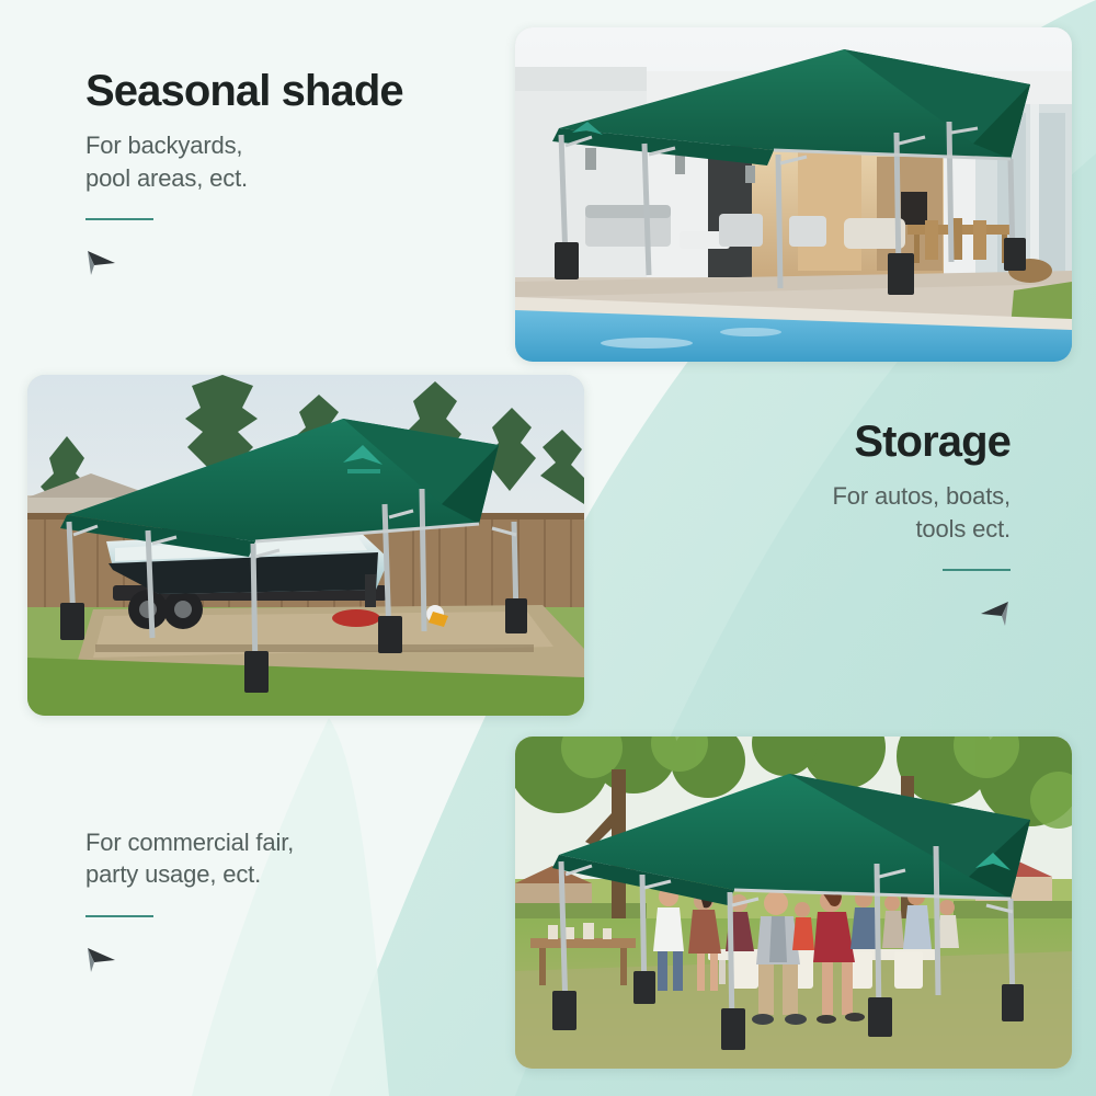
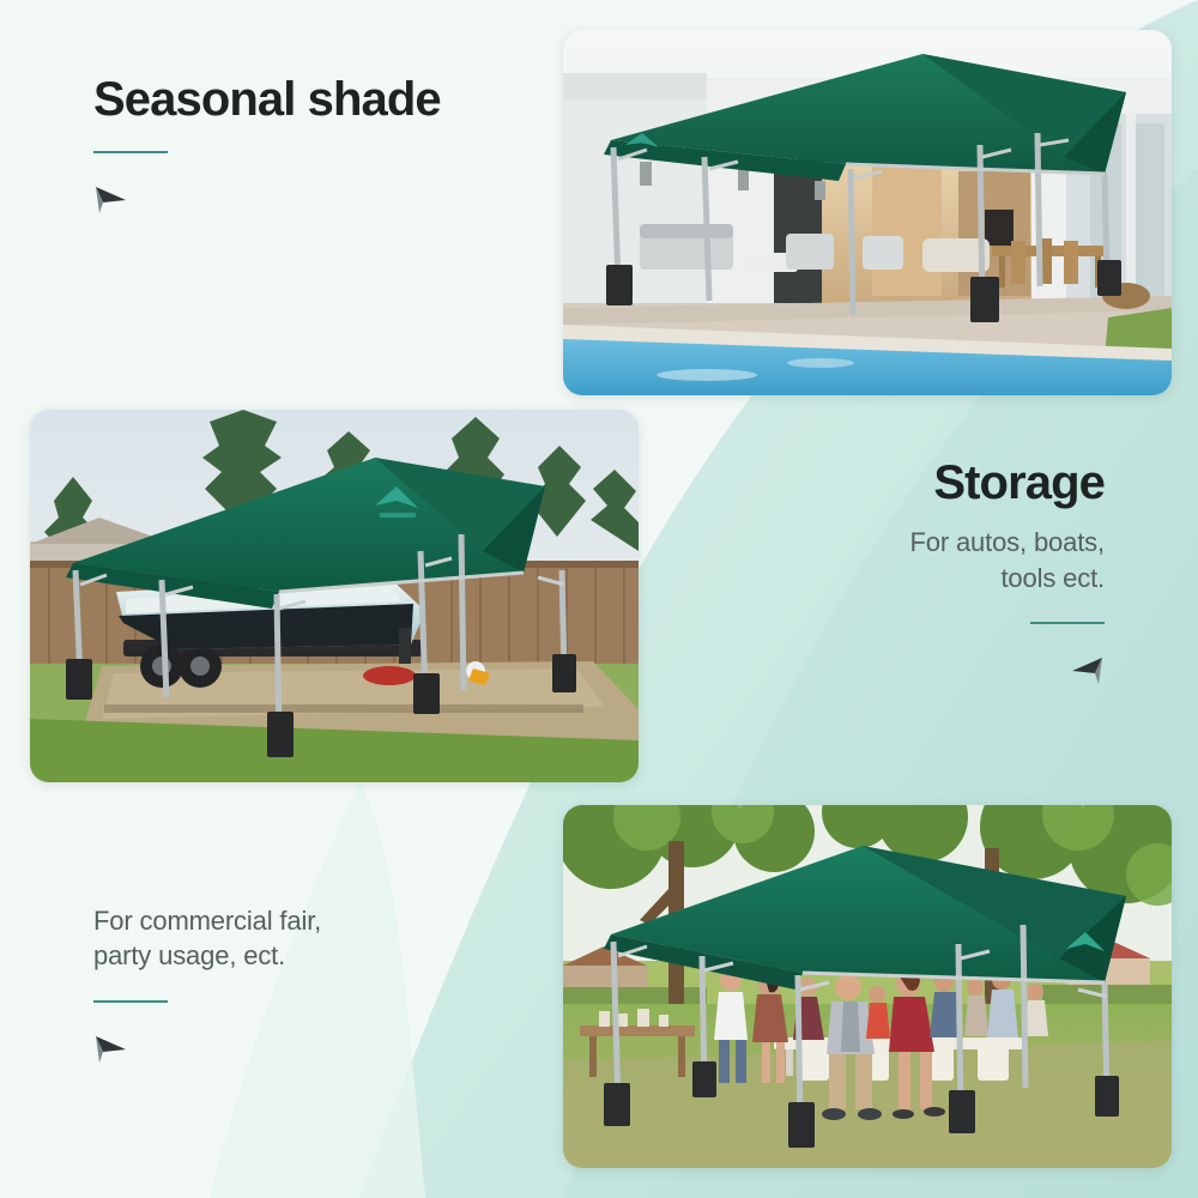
  Seasonal shade
- For backyards,
- pool areas, ect.
  Storage
  For autos, boats,
  tools ect.
  For commercial fair,
  party usage, ect.
